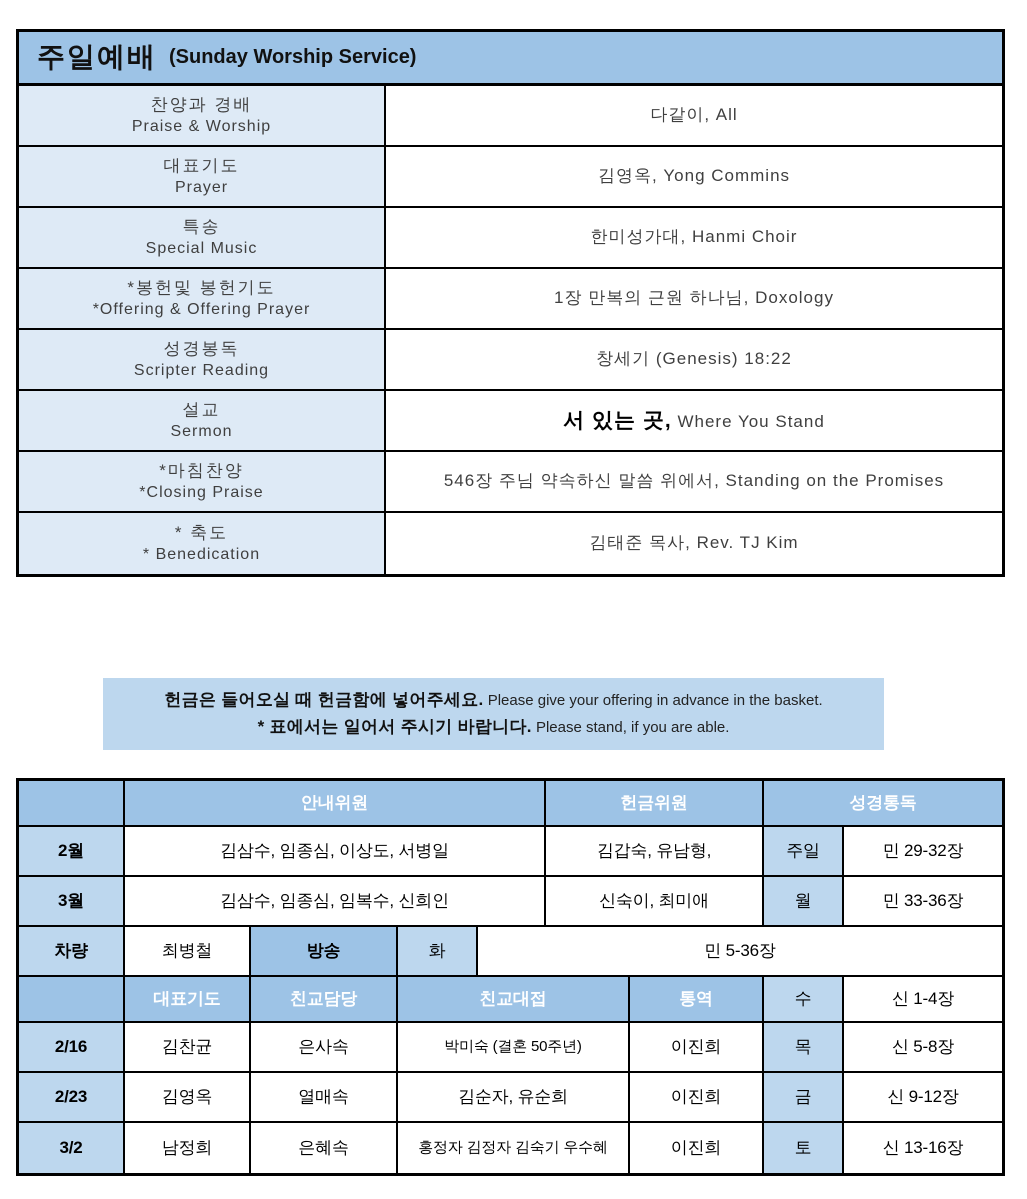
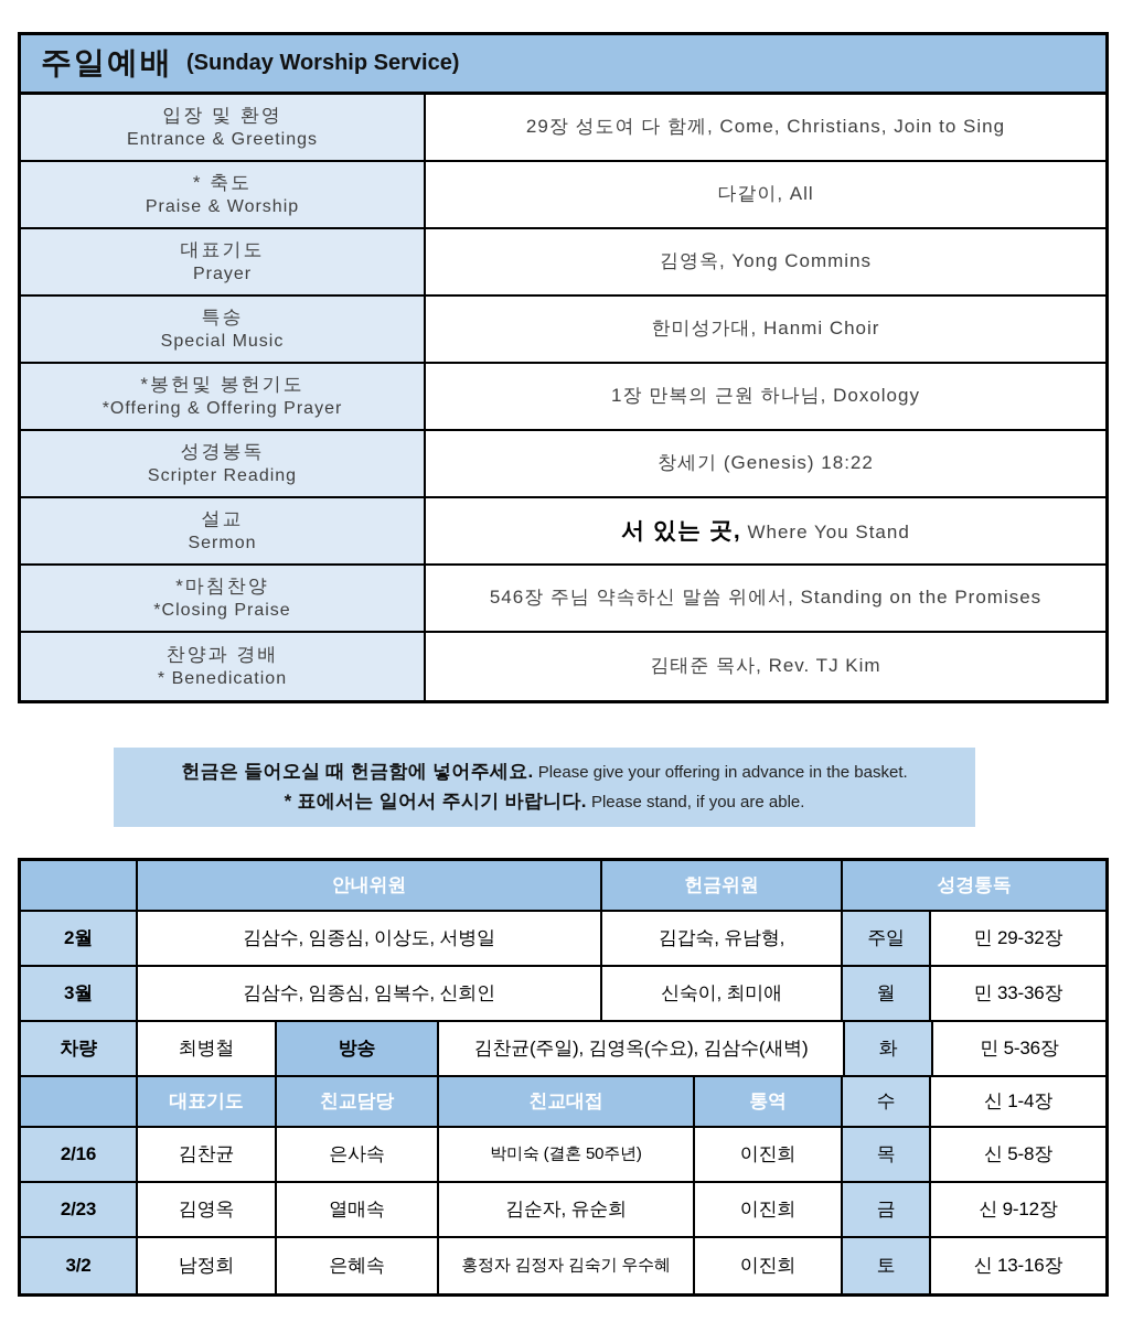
  주일예배
  (Sunday Worship Service)
+ 입장 및 환영
+ Entrance & Greetings
+ 29장 성도여 다 함께, Come, Christians, Join to Sing
- 찬양과 경배
+ * 축도
  Praise & Worship
  다같이, All
  대표기도
  Prayer
  김영옥, Yong Commins
  특송
  Special Music
  한미성가대, Hanmi Choir
  *봉헌및 봉헌기도
  *Offering & Offering Prayer
  1장 만복의 근원 하나님, Doxology
  성경봉독
  Scripter Reading
  창세기 (Genesis) 18:22
  설교
  Sermon
  서 있는 곳, Where You Stand
  *마침찬양
  *Closing Praise
  546장 주님 약속하신 말씀 위에서, Standing on the Promises
- * 축도
+ 찬양과 경배
  * Benedication
  김태준 목사, Rev. TJ Kim
  헌금은 들어오실 때 헌금함에 넣어주세요. Please give your offering in advance in the basket.
  * 표에서는 일어서 주시기 바랍니다. Please stand, if you are able.
  안내위원
  헌금위원
  성경통독
  2월
  김삼수, 임종심, 이상도, 서병일
  김갑숙, 유남형,
  주일
  민 29-32장
  3월
  김삼수, 임종심, 임복수, 신희인
  신숙이, 최미애
  월
  민 33-36장
  차량
  최병철
  방송
+ 김찬균(주일), 김영옥(수요), 김삼수(새벽)
  화
  민 5-36장
  대표기도
  친교담당
  친교대접
  통역
  수
  신 1-4장
  2/16
  김찬균
  은사속
  박미숙 (결혼 50주년)
  이진희
  목
  신 5-8장
  2/23
  김영옥
  열매속
  김순자, 유순희
  이진희
  금
  신 9-12장
  3/2
  남정희
  은혜속
  홍정자 김정자 김숙기 우수혜
  이진희
  토
  신 13-16장
